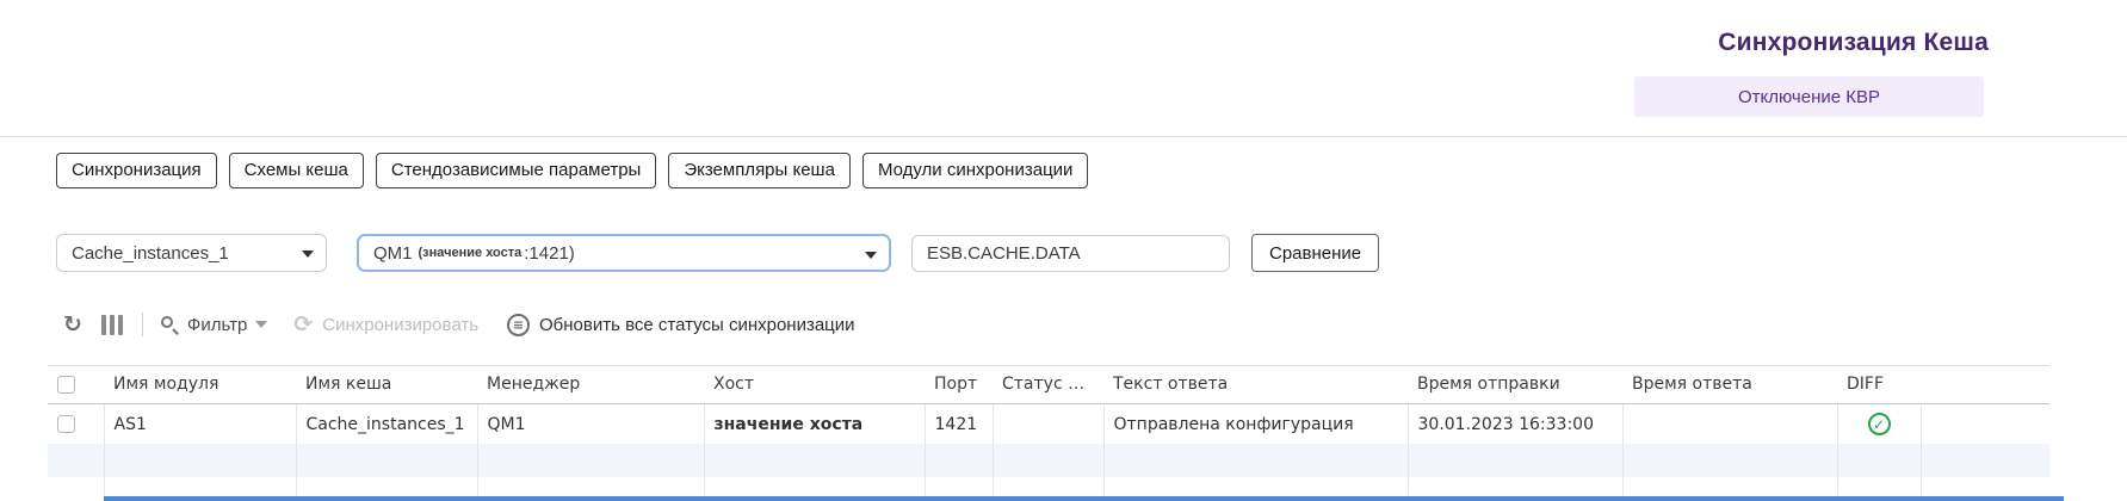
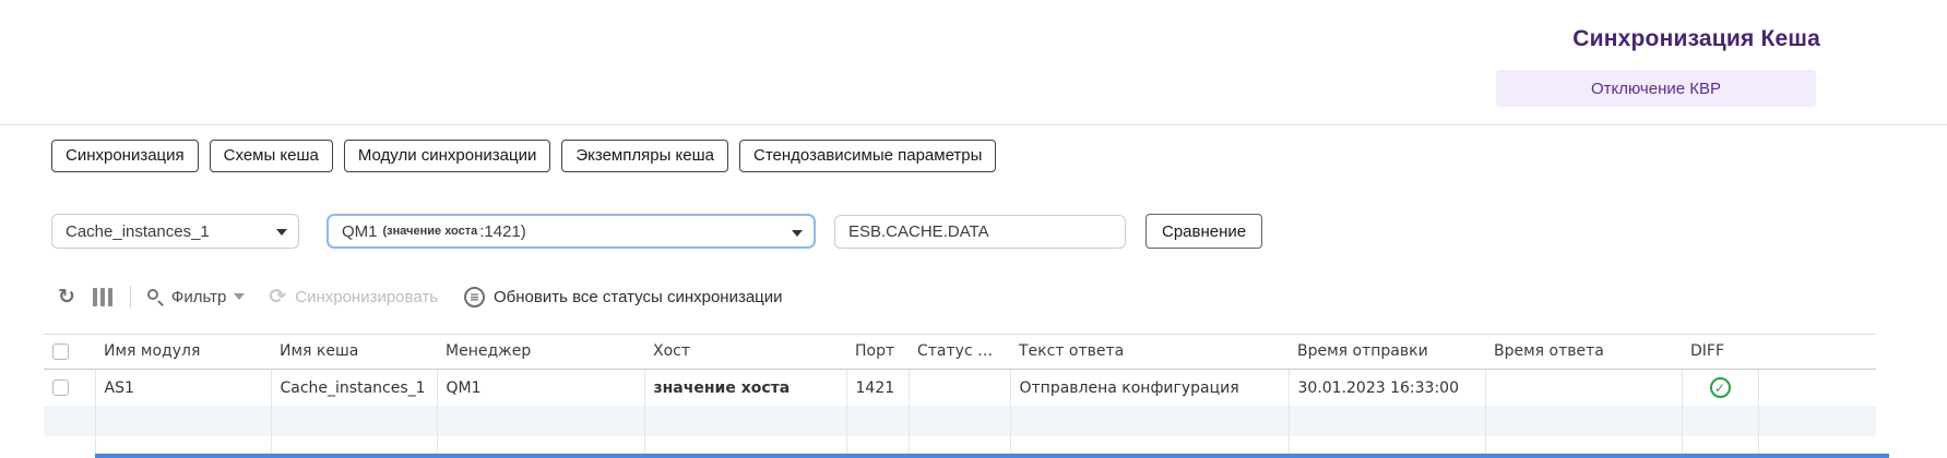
  Синхронизация Кеша
  Отключение КВР
  Синхронизация
  Схемы кеша
- Стендозависимые параметры
+ Модули синхронизации
  Экземпляры кеша
- Модули синхронизации
+ Стендозависимые параметры
  Cache_instances_1
  QM1
  (значение хоста
  :1421)
  ESB.CACHE.DATA
  Сравнение
  ↻
  Фильтр
  ⟳
  Синхронизировать
  ≡
  Обновить все статусы синхронизации
  	Имя модуля	Имя кеша	Менеджер	Хост	Порт	Статус от...	Текст ответа	Время отправки	Время ответа	DIFF
  	AS1	Cache_instances_1	QM1	значение хоста	1421		Отправлена конфигурация	30.01.2023 16:33:00		✓
